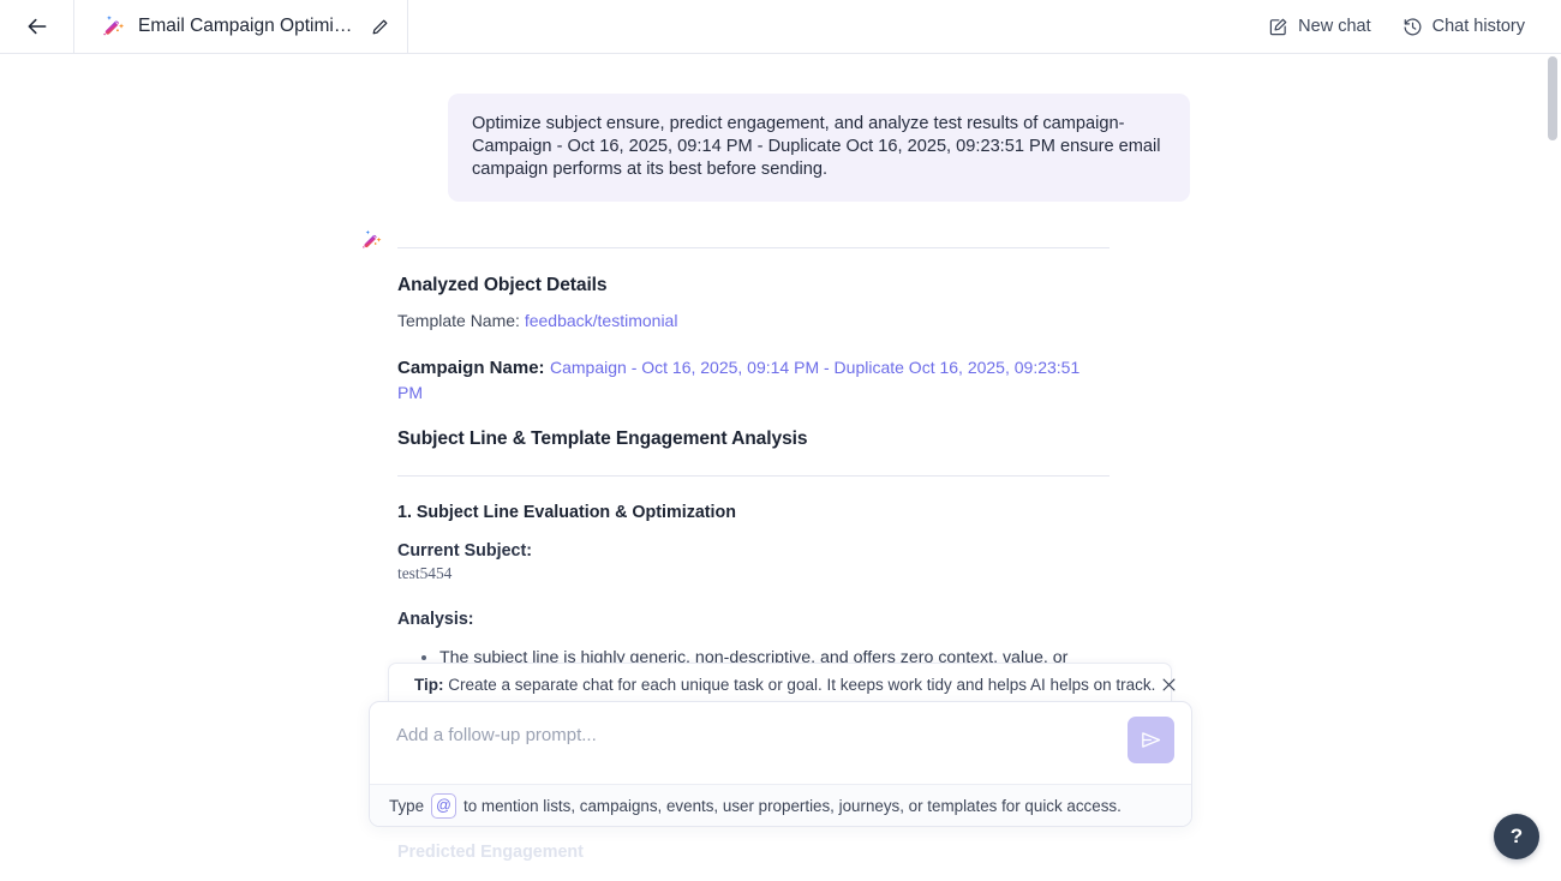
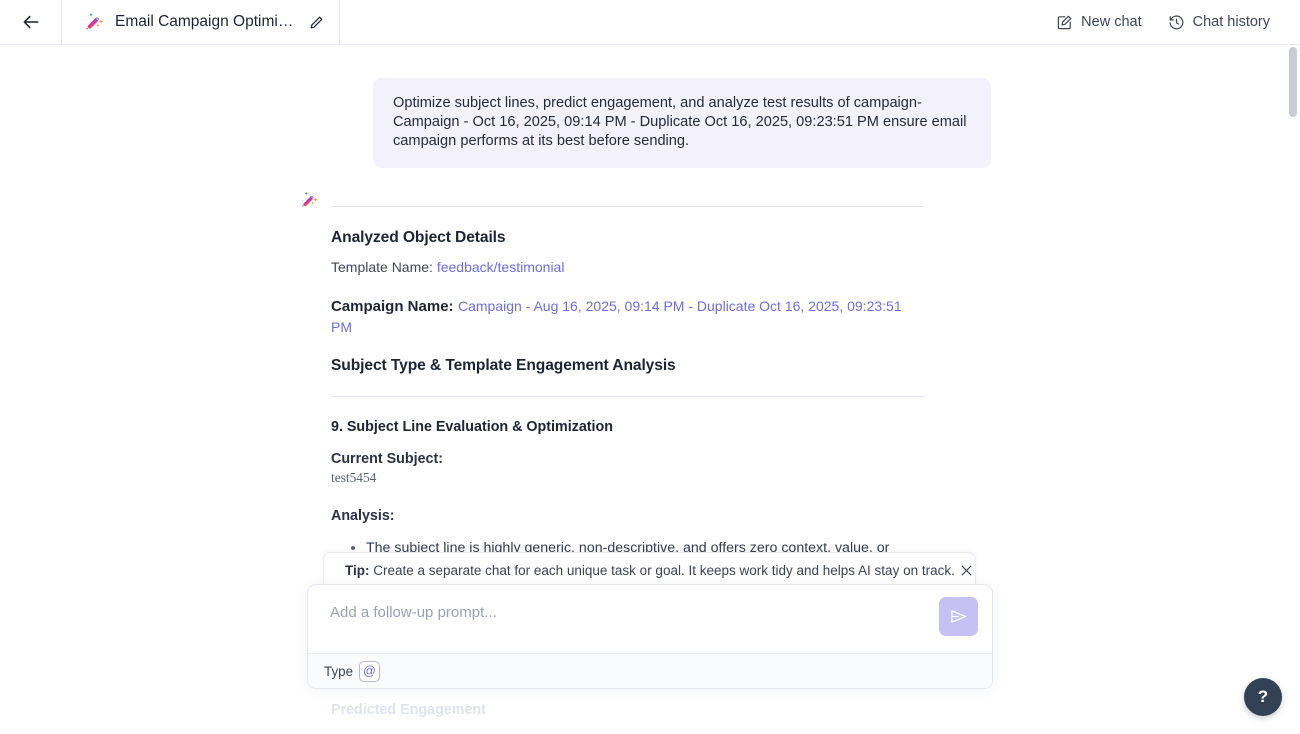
  Email Campaign Optimiza
  New chat
  Chat history
- Optimize subject ensure, predict engagement, and analyze test results of campaign-Campaign - Oct 16, 2025, 09:14 PM - Duplicate Oct 16, 2025, 09:23:51 PM ensure email campaign performs at its best before sending.
+ Optimize subject lines, predict engagement, and analyze test results of campaign-Campaign - Oct 16, 2025, 09:14 PM - Duplicate Oct 16, 2025, 09:23:51 PM ensure email campaign performs at its best before sending.
  Analyzed Object Details
  Template Name: feedback/testimonial
- Campaign Name: Campaign - Oct 16, 2025, 09:14 PM - Duplicate Oct 16, 2025, 09:23:51 PM
+ Campaign Name: Campaign - Aug 16, 2025, 09:14 PM - Duplicate Oct 16, 2025, 09:23:51 PM
- Subject Line & Template Engagement Analysis
+ Subject Type & Template Engagement Analysis
- 1. Subject Line Evaluation & Optimization
+ 9. Subject Line Evaluation & Optimization
  Current Subject:
  test5454
  Analysis:
  The subject line is highly generic, non-descriptive, and offers zero context, value, or
  Predicted Engagement
- Tip: Create a separate chat for each unique task or goal. It keeps work tidy and helps AI helps on track.
+ Tip: Create a separate chat for each unique task or goal. It keeps work tidy and helps AI stay on track.
  Add a follow-up prompt...
  Type
  @
- to mention lists, campaigns, events, user properties, journeys, or templates for quick access.
  ?
